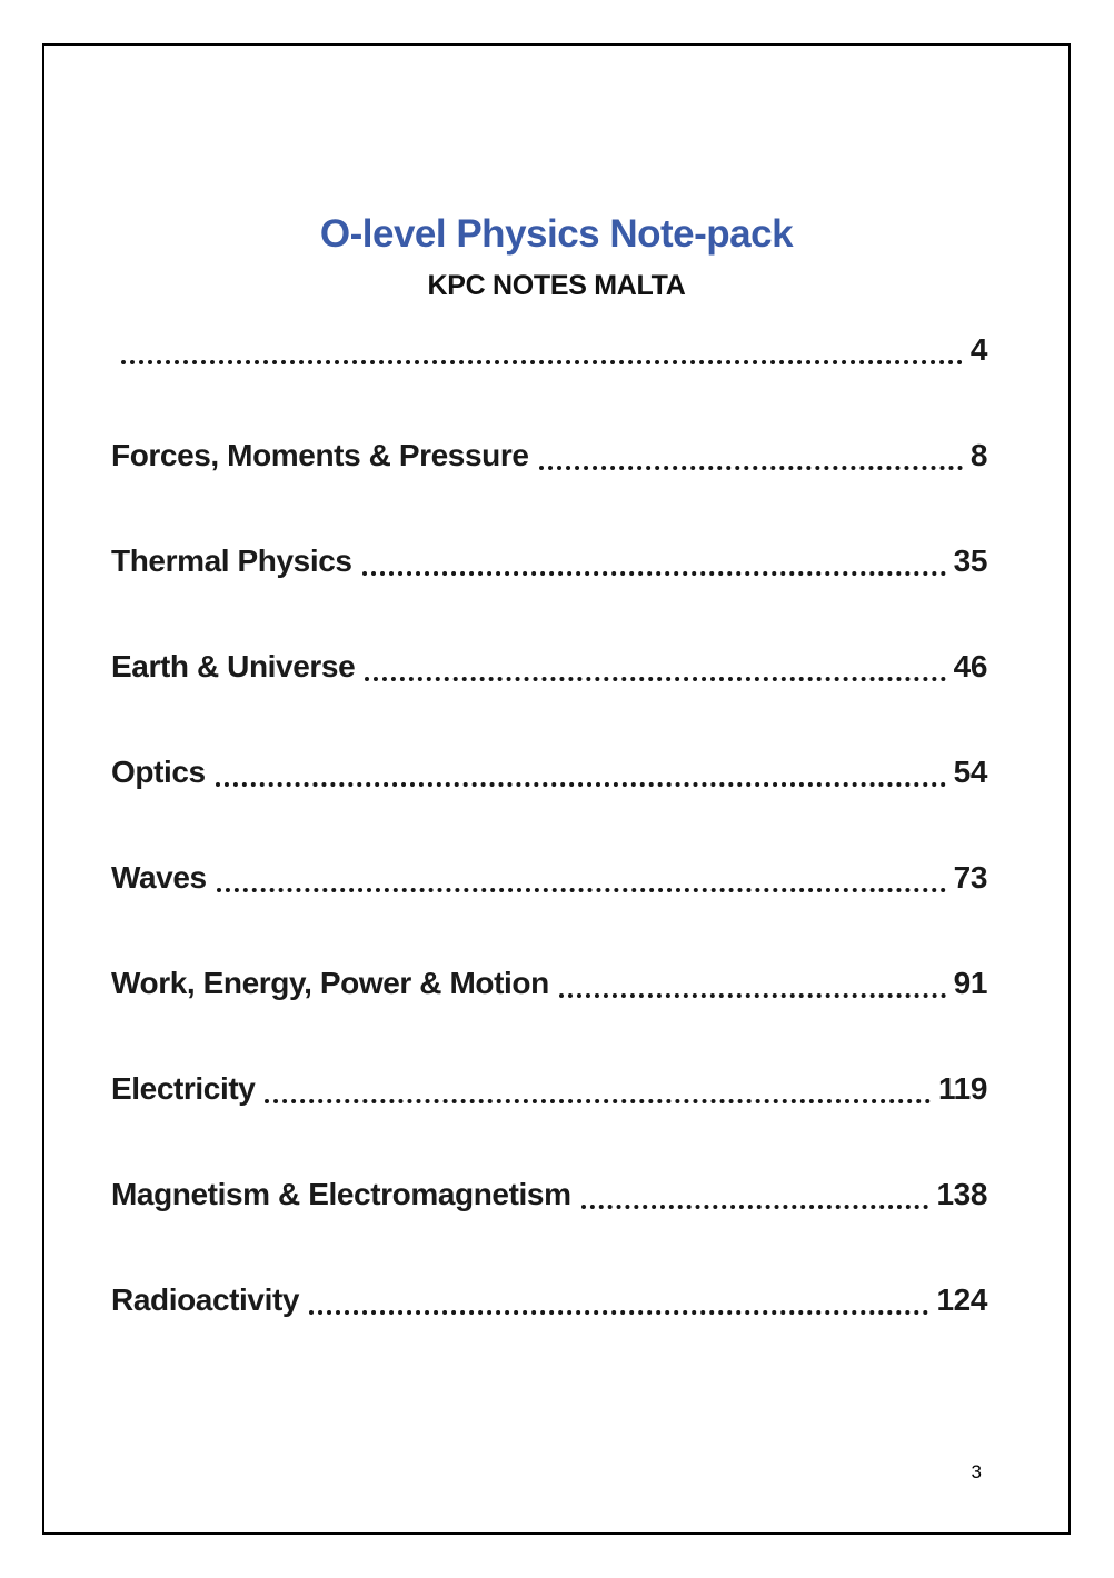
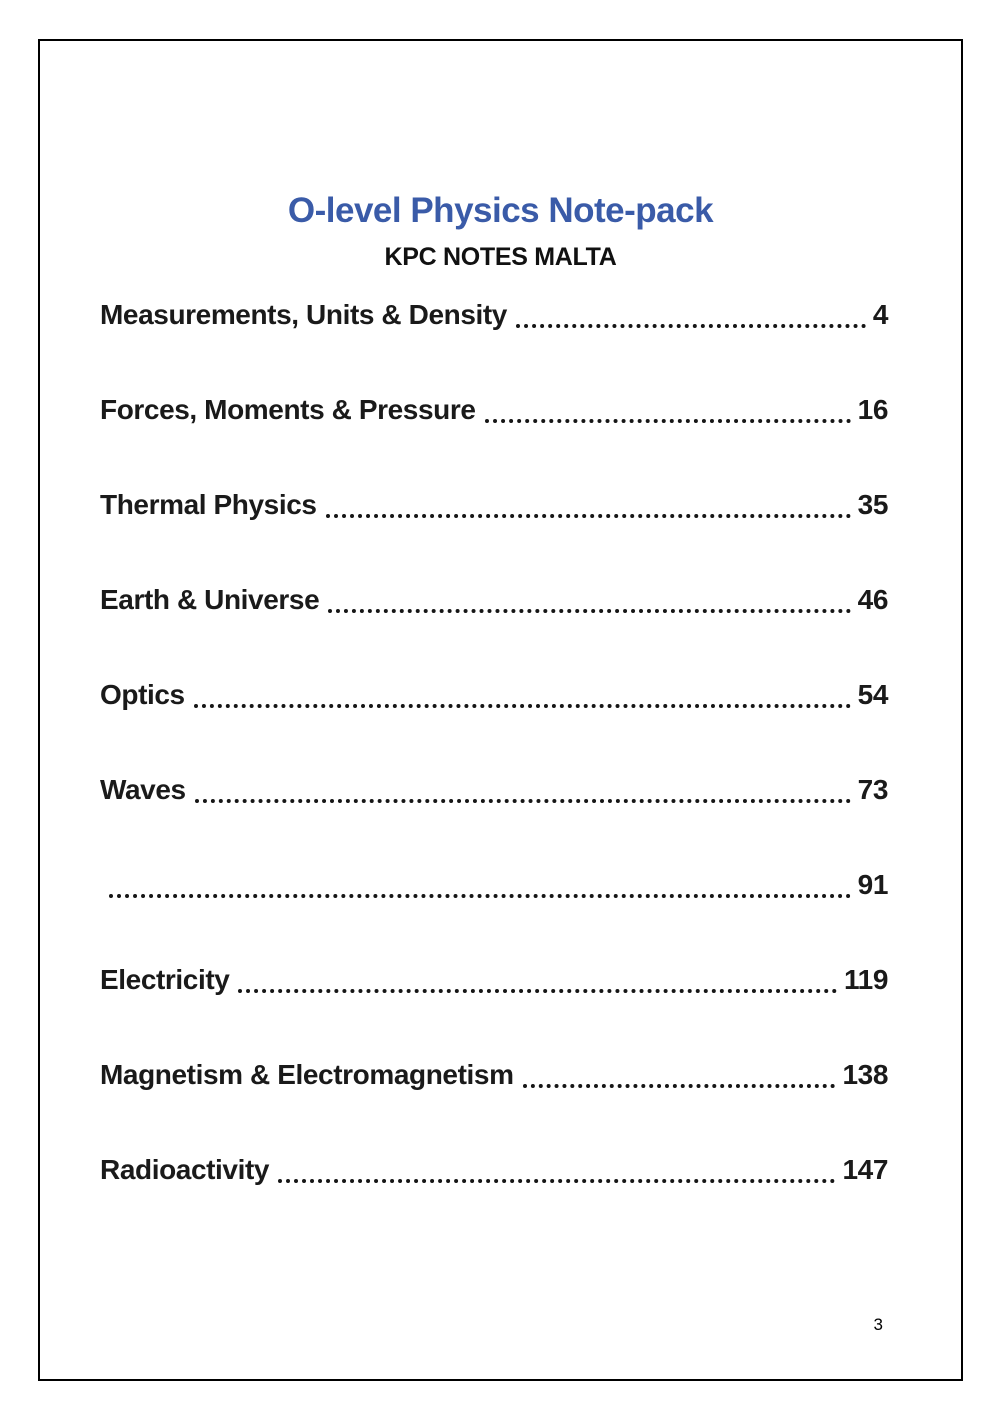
  O-level Physics Note-pack
  KPC NOTES MALTA
+ Measurements, Units & Density
  4
  Forces, Moments & Pressure
- 8
+ 16
  Thermal Physics
  35
  Earth & Universe
  46
  Optics
  54
  Waves
  73
- Work, Energy, Power & Motion
  91
  Electricity
  119
  Magnetism & Electromagnetism
  138
  Radioactivity
- 124
+ 147
  3
